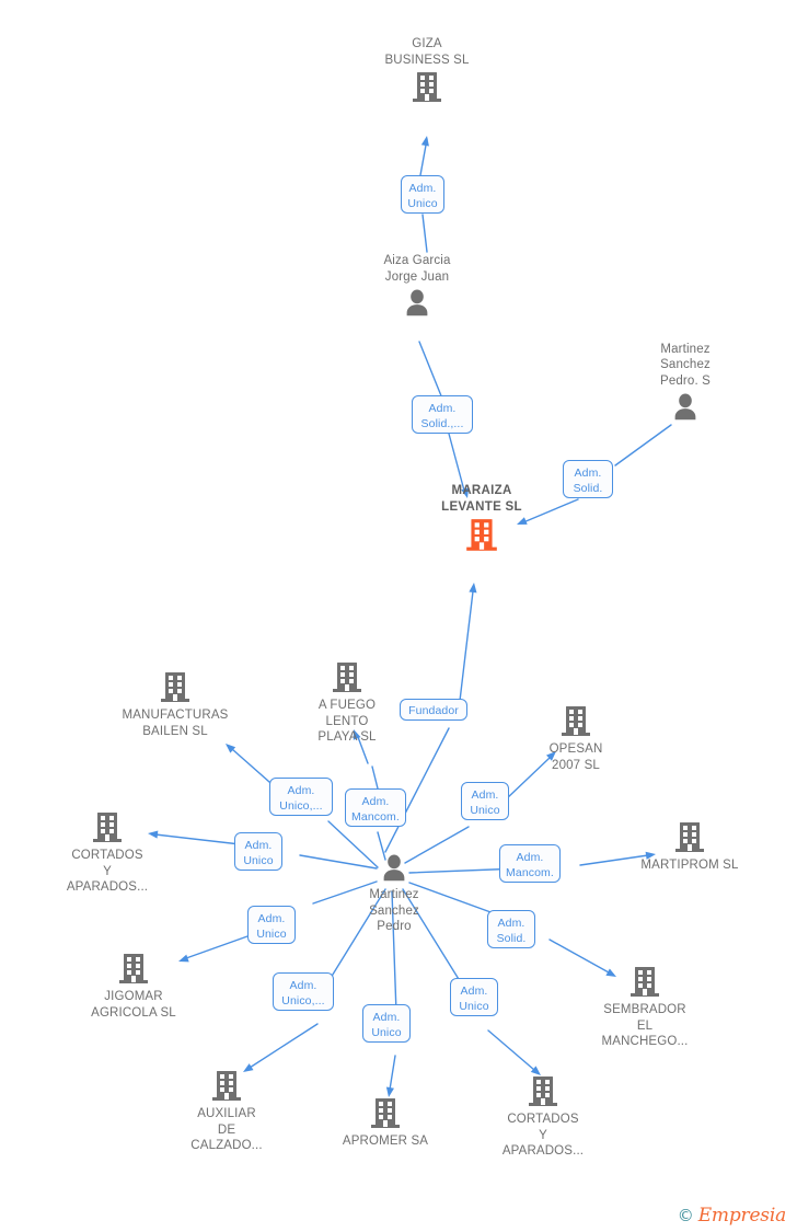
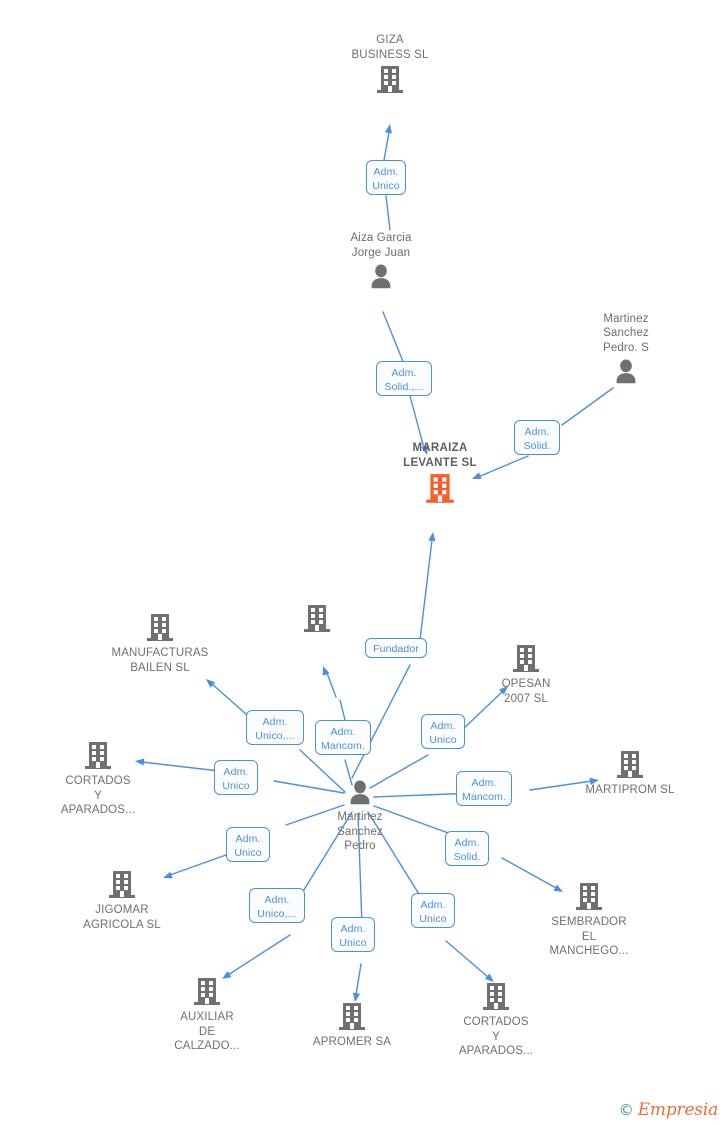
  GIZA
  BUSINESS SL
  Aiza Garcia
  Jorge Juan
  Martinez
  Sanchez
  Pedro. S
  MARAIZA
  LEVANTE SL
  MANUFACTURAS
  BAILEN SL
- A FUEGO
- LENTO
- PLAYA SL
  OPESAN
  2007 SL
  CORTADOS
  Y
  APARADOS...
  MARTIPROM SL
  Martinez
  Sanchez
  Pedro
  JIGOMAR
  AGRICOLA SL
  SEMBRADOR
  EL
  MANCHEGO...
  AUXILIAR
  DE
  CALZADO...
  APROMER SA
  CORTADOS
  Y
  APARADOS...
  Adm.
  Unico
  Adm.
  Solid.,...
  Adm.
  Solid.
  Fundador
  Adm.
  Unico,...
  Adm.
  Mancom.
  Adm.
  Unico
  Adm.
  Unico
  Adm.
  Mancom.
  Adm.
  Unico
  Adm.
  Solid.
  Adm.
  Unico,...
  Adm.
  Unico
  Adm.
  Unico
  ©
  Empresia
